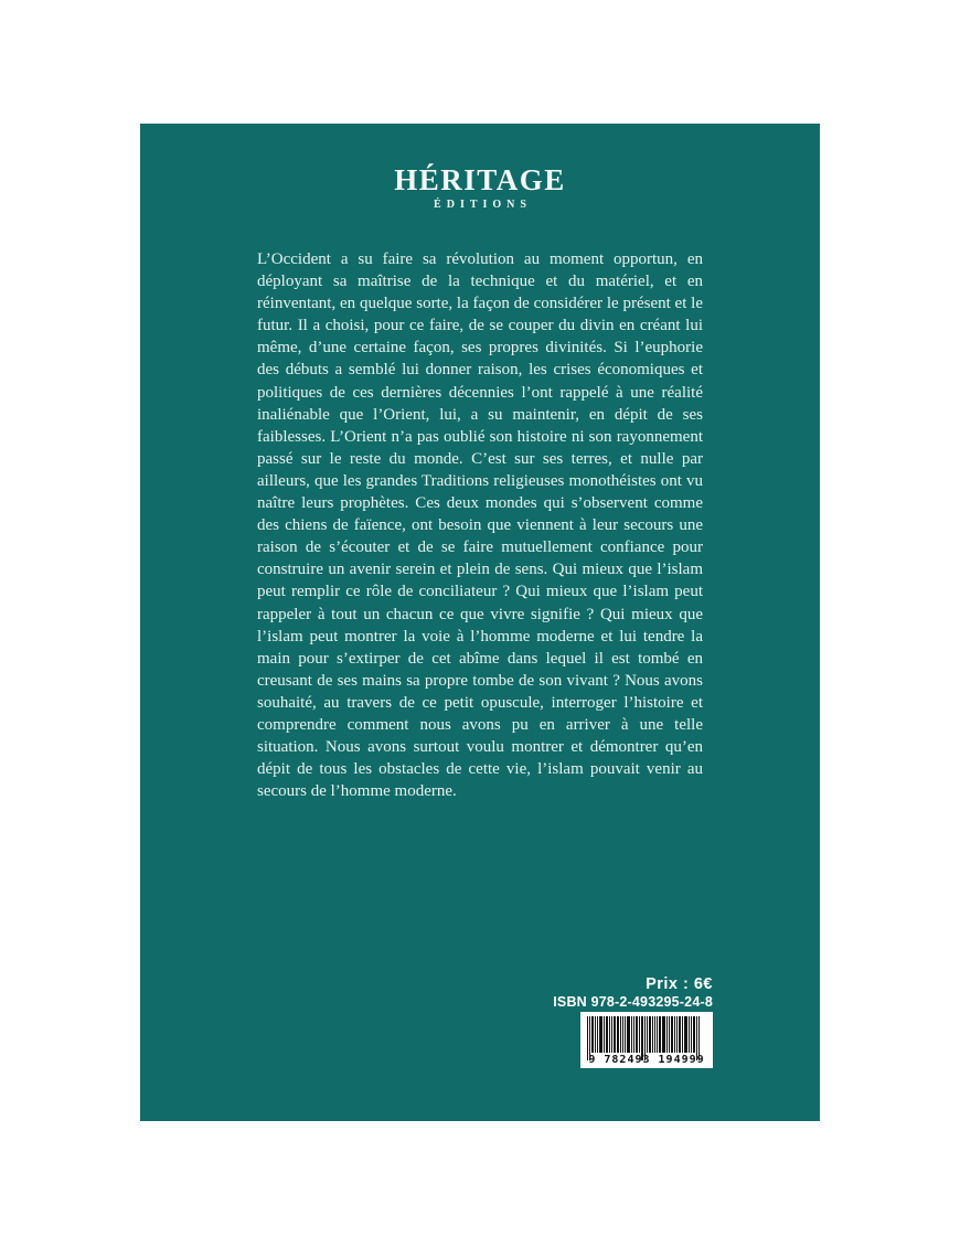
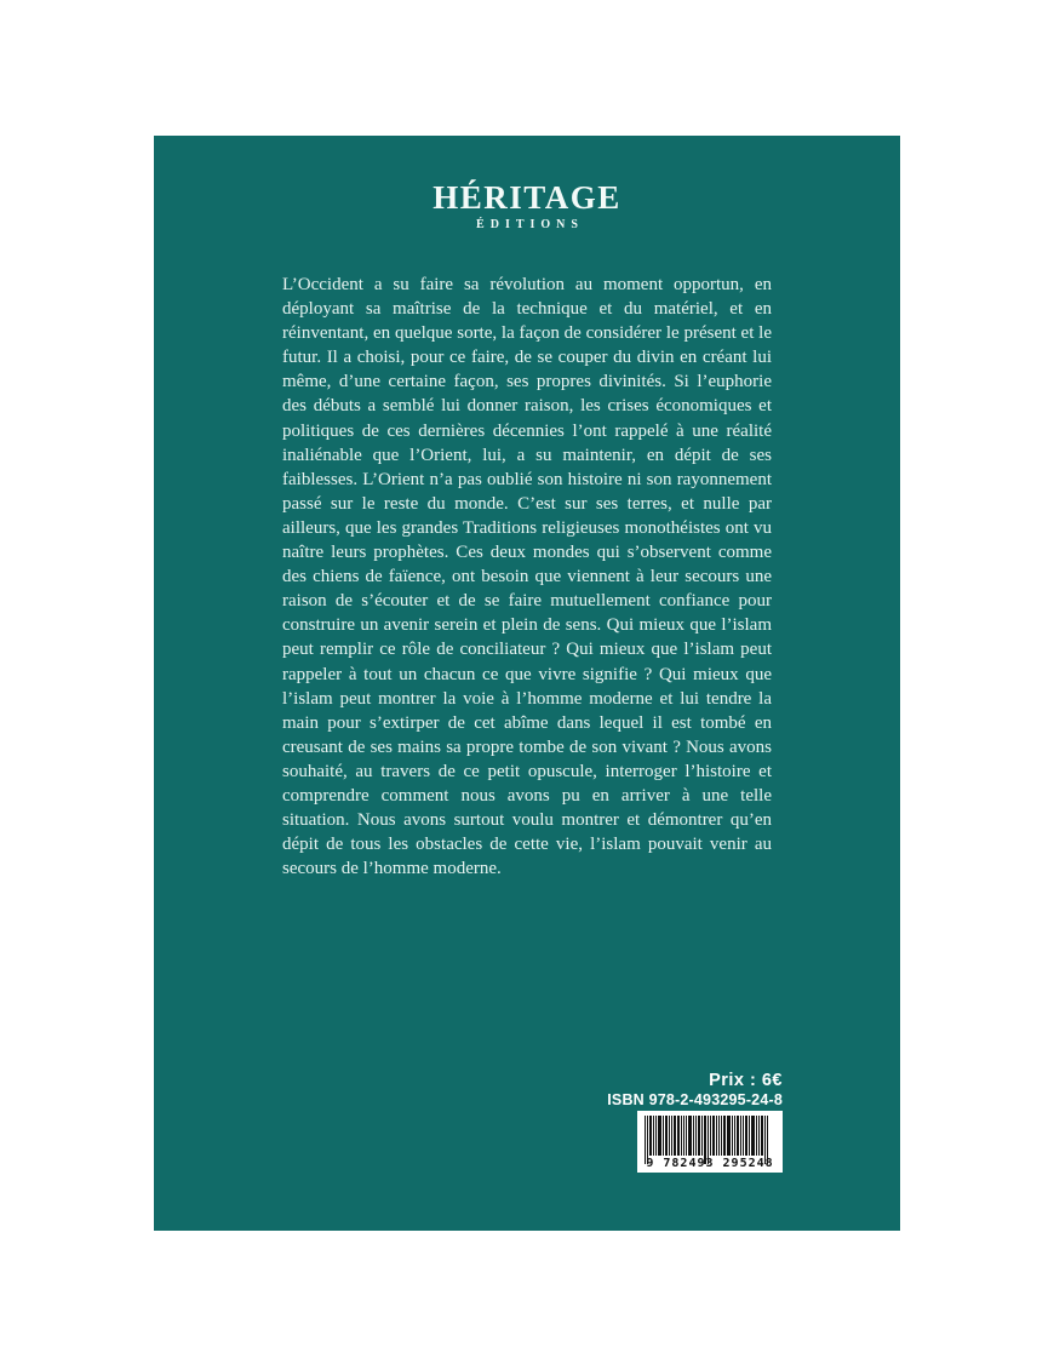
  HÉRITAGE
  ÉDITIONS
  L’Occident a su faire sa révolution au moment opportun, en déployant sa maîtrise de la technique et du matériel, et en réinventant, en quelque sorte, la façon de considérer le présent et le futur. Il a choisi, pour ce faire, de se couper du divin en créant lui même, d’une certaine façon, ses propres divinités. Si l’euphorie des débuts a semblé lui donner raison, les crises économiques et politiques de ces dernières décennies l’ont rappelé à une réalité inaliénable que l’Orient, lui, a su maintenir, en dépit de ses faiblesses. L’Orient n’a pas oublié son histoire ni son rayonnement passé sur le reste du monde. C’est sur ses terres, et nulle par ailleurs, que les grandes Traditions religieuses monothéistes ont vu naître leurs prophètes. Ces deux mondes qui s’observent comme des chiens de faïence, ont besoin que viennent à leur secours une raison de s’écouter et de se faire mutuellement confiance pour construire un avenir serein et plein de sens. Qui mieux que l’islam peut remplir ce rôle de conciliateur ? Qui mieux que l’islam peut rappeler à tout un chacun ce que vivre signifie ? Qui mieux que l’islam peut montrer la voie à l’homme moderne et lui tendre la main pour s’extirper de cet abîme dans lequel il est tombé en creusant de ses mains sa propre tombe de son vivant ? Nous avons souhaité, au travers de ce petit opuscule, interroger l’histoire et comprendre comment nous avons pu en arriver à une telle situation. Nous avons surtout voulu montrer et démontrer qu’en dépit de tous les obstacles de cette vie, l’islam pouvait venir au secours de l’homme moderne.
  Prix : 6€
  ISBN 978-2-493295-24-8
- 9 782493 194999
+ 9 782493 295248
